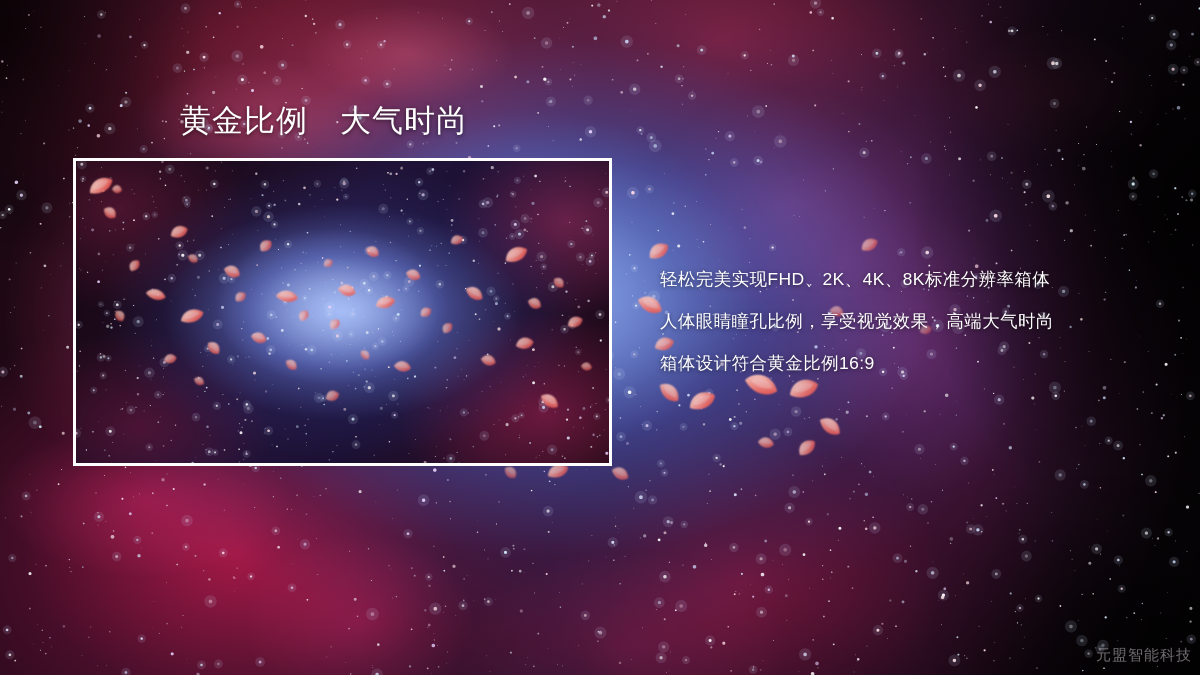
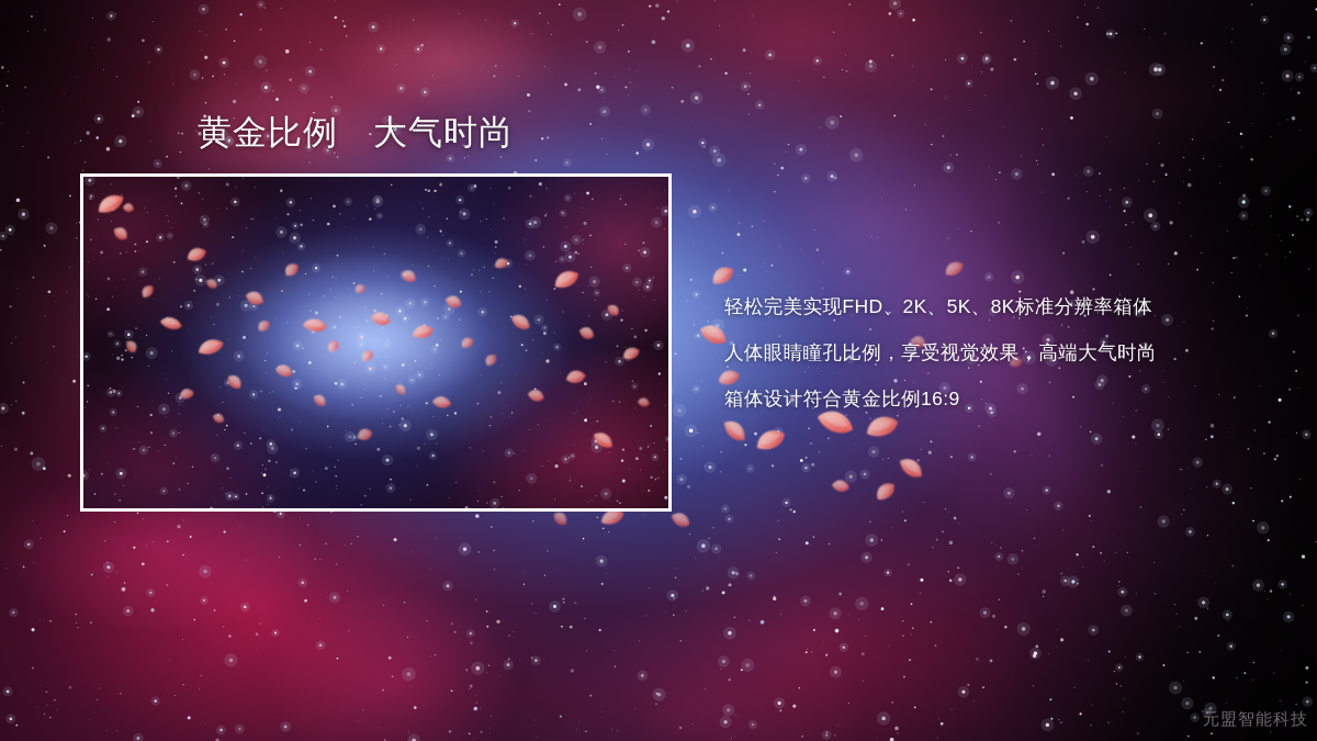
  黄金比例 大气时尚
- 轻松完美实现FHD、2K、4K、8K标准分辨率箱体
+ 轻松完美实现FHD、2K、5K、8K标准分辨率箱体
  人体眼睛瞳孔比例，享受视觉效果，高端大气时尚
  箱体设计符合黄金比例16:9
  元盟智能科技
